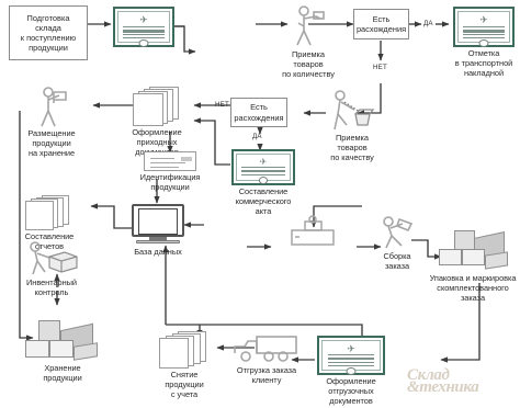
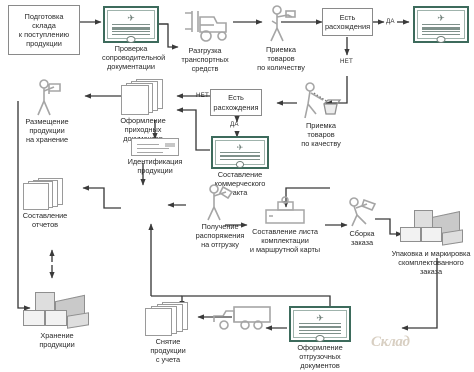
  Подготовка
  склада
  к поступлению
  продукции
  ✈
+ Проверка
+ сопроводительной
+ документации
+ Разгрузка
+ транспортных
+ средств
  Приемка
  товаров
  по количеству
  Есть
  расхождения
  ✈
- Отметка
- в транспортной
- накладной
  Приемка
  товаров
  по качеству
  Есть
  расхождения
  ✈
  Составление
  коммерческого акта
  Оформление
  приходных
  Размещение
  продукции
  на хранение
  Идентификация
  продукции
- База данных
  Составление
  отчетов
- Инвентарный
- контроль
  Хранение
  продукции
+ Получение
+ распоряжения
+ на отгрузку
+ Составление листа
+ комплектации
+ и маршрутной карты
  Сборка
  заказа
  Упаковка и маркировка
  скомплектованного
  заказа
  ✈
  Оформление
  отгрузочных
  документов
- Отгрузка заказа
- клиенту
  Снятие
  продукции
  с учета
  Склад
- &техника
